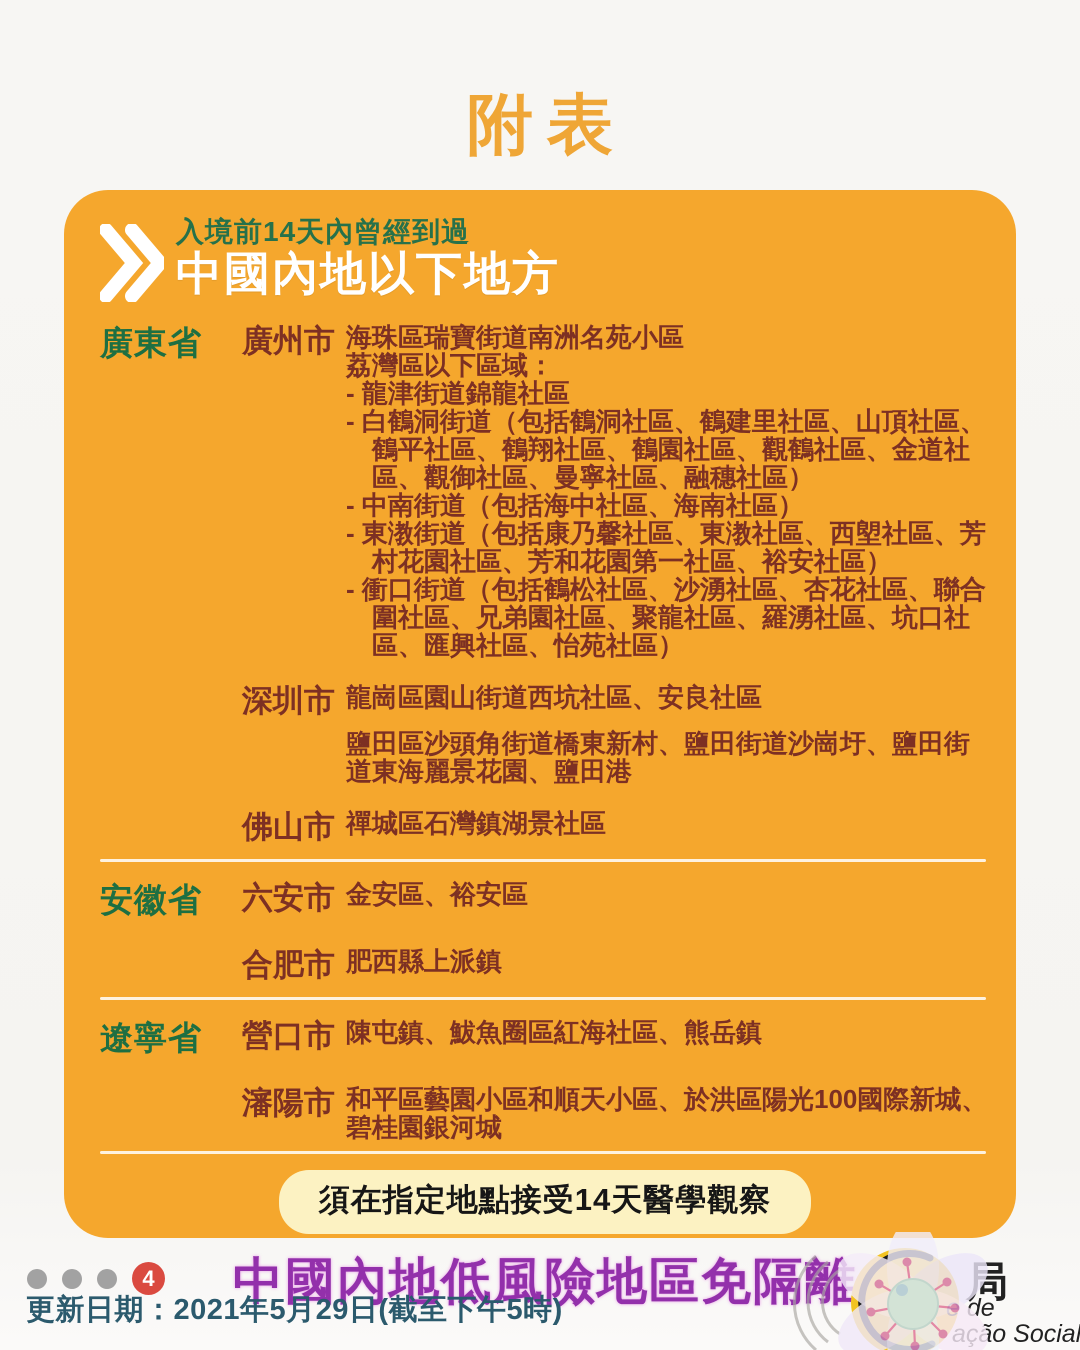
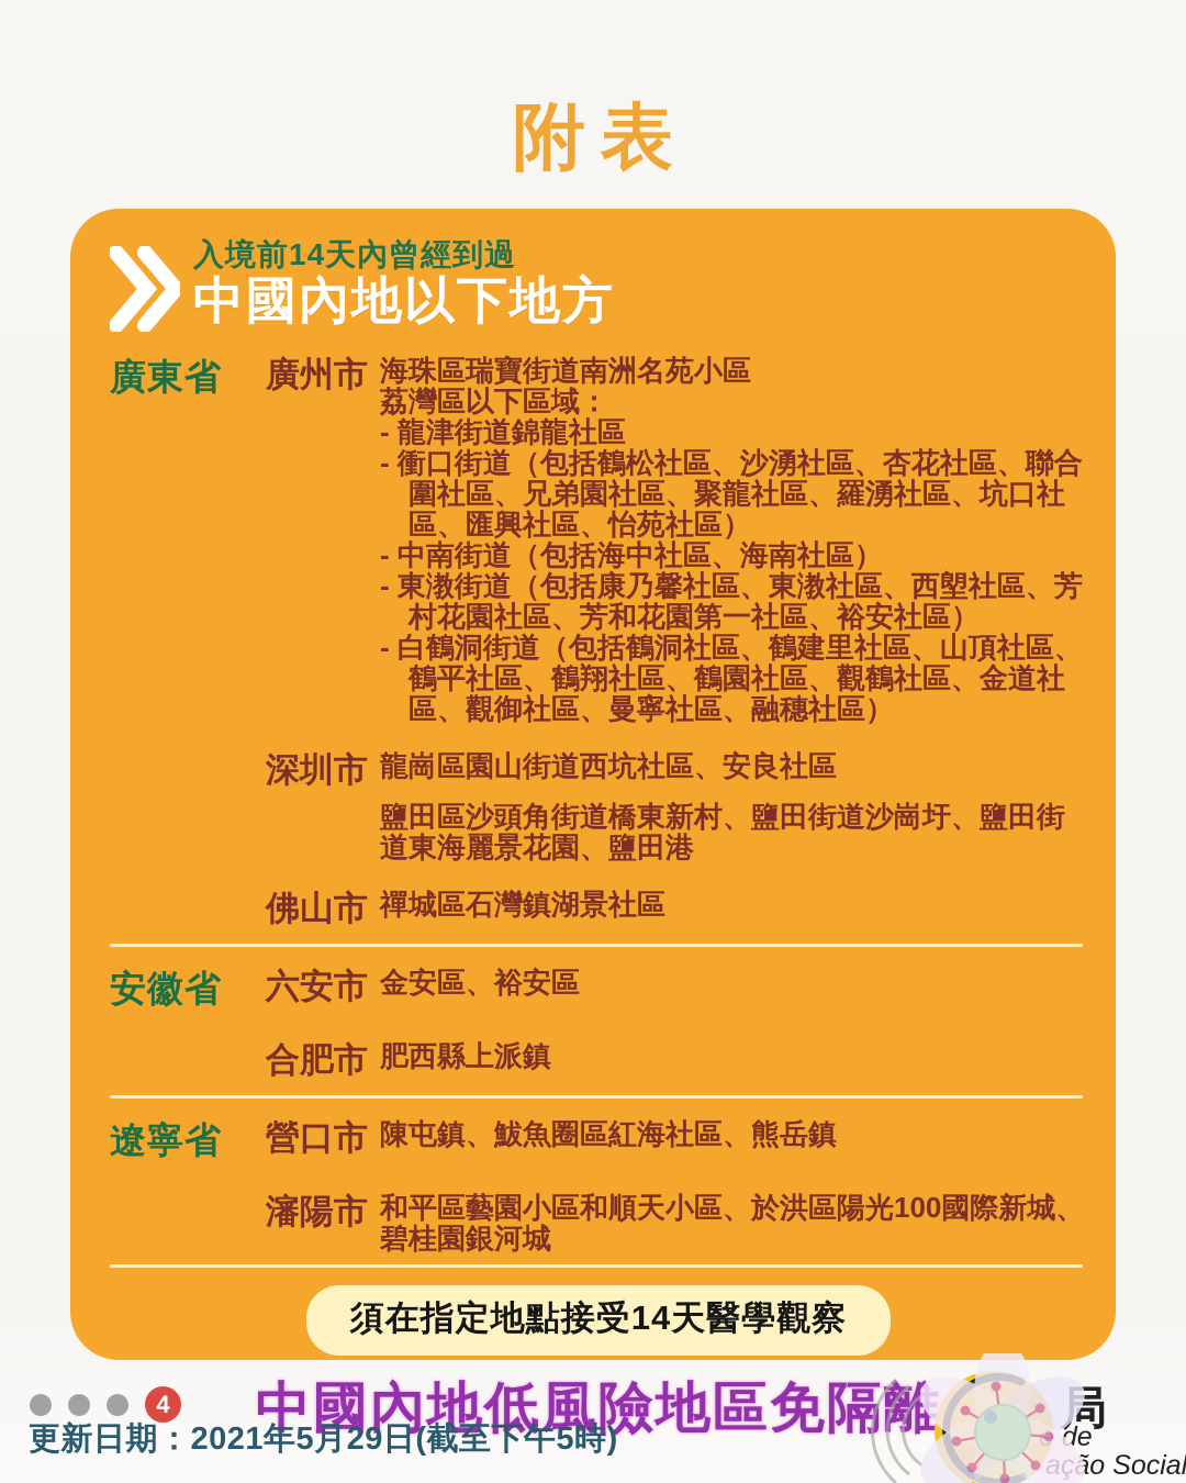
  附表
  入境前14天內曾經到過
  中國內地以下地方
  廣東省
  廣州市
  海珠區瑞寶街道南洲名苑小區
  荔灣區以下區域：
  - 龍津街道錦龍社區
- - 白鶴洞街道（包括鶴洞社區、鶴建里社區、山頂社區、鶴平社區、鶴翔社區、鶴園社區、觀鶴社區、金道社區、觀御社區、曼寧社區、融穗社區）
+ - 衝口街道（包括鶴松社區、沙湧社區、杏花社區、聯合圍社區、兄弟園社區、聚龍社區、羅湧社區、坑口社區、匯興社區、怡苑社區）
  - 中南街道（包括海中社區、海南社區）
  - 東漖街道（包括康乃馨社區、東漖社區、西塱社區、芳村花園社區、芳和花園第一社區、裕安社區）
- - 衝口街道（包括鶴松社區、沙湧社區、杏花社區、聯合圍社區、兄弟園社區、聚龍社區、羅湧社區、坑口社區、匯興社區、怡苑社區）
+ - 白鶴洞街道（包括鶴洞社區、鶴建里社區、山頂社區、鶴平社區、鶴翔社區、鶴園社區、觀鶴社區、金道社區、觀御社區、曼寧社區、融穗社區）
  深圳市
  龍崗區園山街道西坑社區、安良社區
  鹽田區沙頭角街道橋東新村、鹽田街道沙崗圩、鹽田街道東海麗景花園、鹽田港
  佛山市
  禪城區石灣鎮湖景社區
  安徽省
  六安市
  金安區、裕安區
  合肥市
  肥西縣上派鎮
  遼寧省
  營口市
  陳屯鎮、鮁魚圈區紅海社區、熊岳鎮
  瀋陽市
  和平區藝園小區和順天小區、於洪區陽光100國際新城、碧桂園銀河城
  須在指定地點接受14天醫學觀察
  中國內地低風險地區免隔離
  4
  更新日期：2021年5月29日(截至下午5時)
  局
  e de
  ação Social
